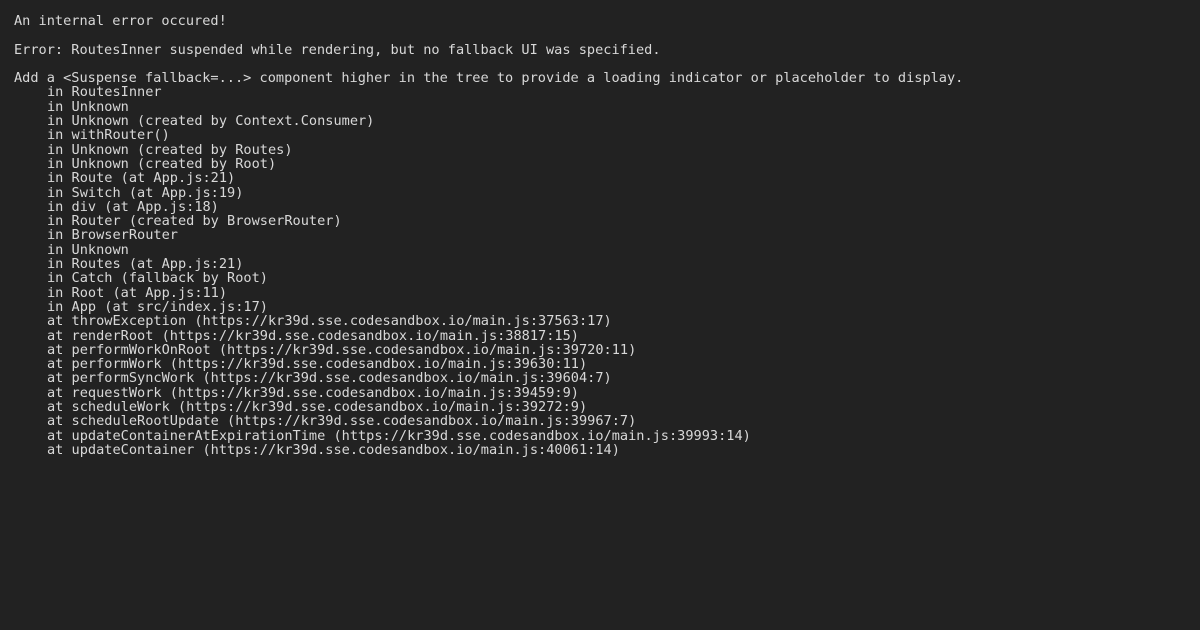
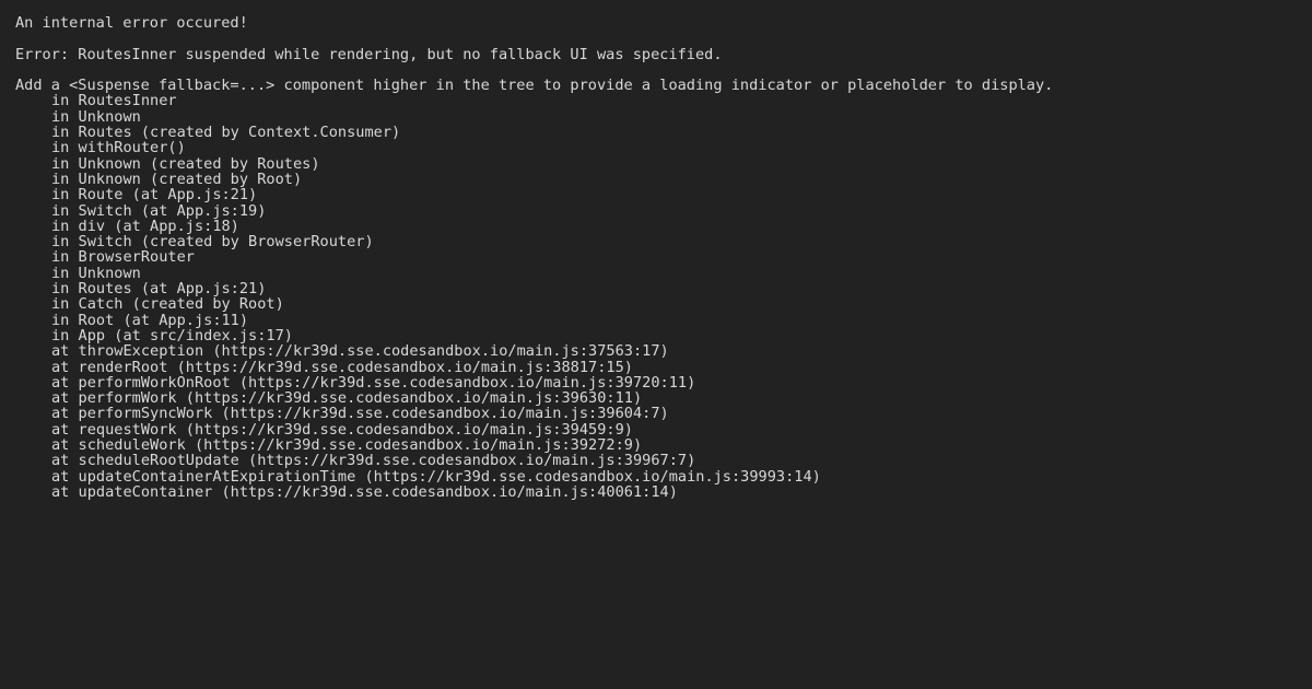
  An internal error occured!
  Error: RoutesInner suspended while rendering, but no fallback UI was specified.
  Add a <Suspense fallback=...> component higher in the tree to provide a loading indicator or placeholder to display.
  in RoutesInner
  in Unknown
- in Unknown (created by Context.Consumer)
+ in Routes (created by Context.Consumer)
  in withRouter()
  in Unknown (created by Routes)
  in Unknown (created by Root)
  in Route (at App.js:21)
  in Switch (at App.js:19)
  in div (at App.js:18)
- in Router (created by BrowserRouter)
+ in Switch (created by BrowserRouter)
  in BrowserRouter
  in Unknown
  in Routes (at App.js:21)
- in Catch (fallback by Root)
+ in Catch (created by Root)
  in Root (at App.js:11)
  in App (at src/index.js:17)
  at throwException (https://kr39d.sse.codesandbox.io/main.js:37563:17)
  at renderRoot (https://kr39d.sse.codesandbox.io/main.js:38817:15)
  at performWorkOnRoot (https://kr39d.sse.codesandbox.io/main.js:39720:11)
  at performWork (https://kr39d.sse.codesandbox.io/main.js:39630:11)
  at performSyncWork (https://kr39d.sse.codesandbox.io/main.js:39604:7)
  at requestWork (https://kr39d.sse.codesandbox.io/main.js:39459:9)
  at scheduleWork (https://kr39d.sse.codesandbox.io/main.js:39272:9)
  at scheduleRootUpdate (https://kr39d.sse.codesandbox.io/main.js:39967:7)
  at updateContainerAtExpirationTime (https://kr39d.sse.codesandbox.io/main.js:39993:14)
  at updateContainer (https://kr39d.sse.codesandbox.io/main.js:40061:14)
